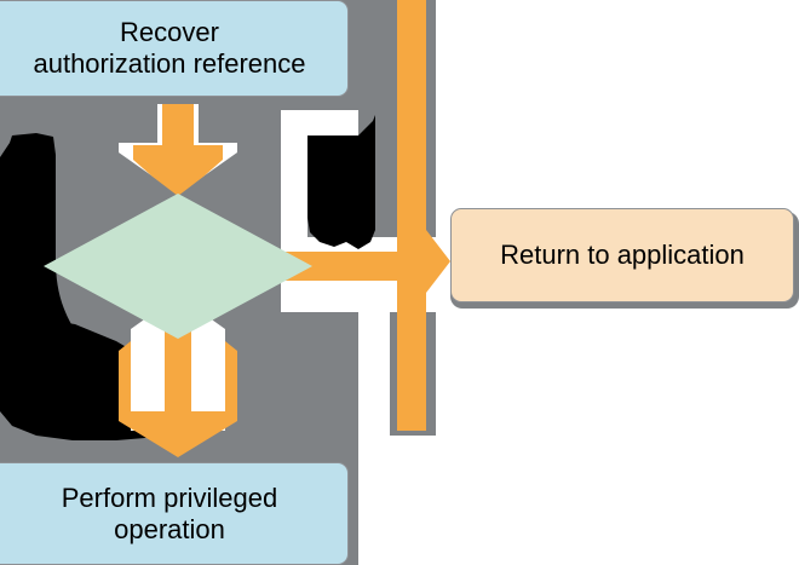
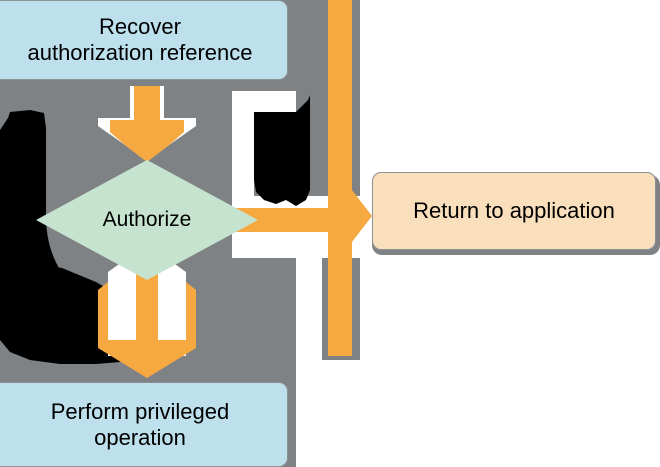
  Recover
  authorization reference
+ Authorize
  Perform privileged
  operation
  Return to application
